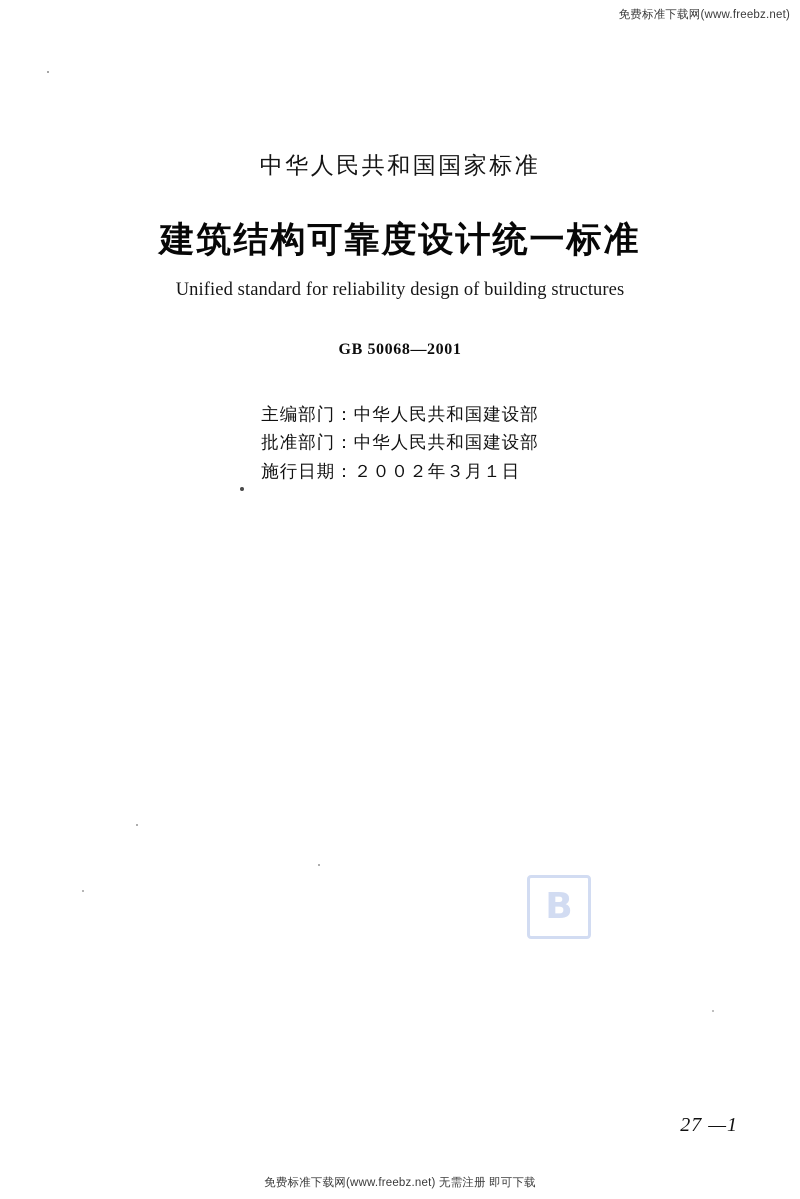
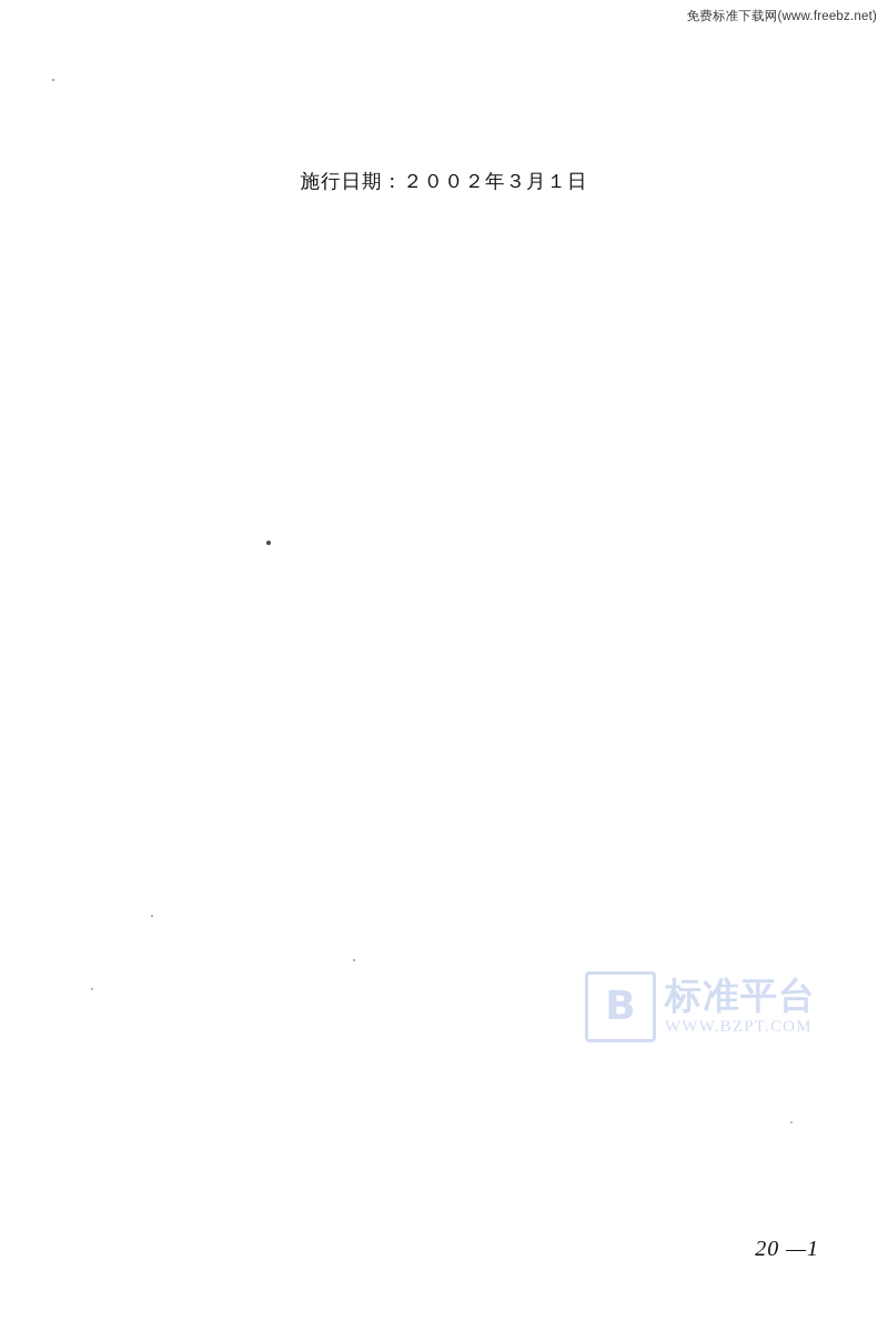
  免费标准下载网(www.freebz.net)
- 中华人民共和国国家标准
- 建筑结构可靠度设计统一标准
- Unified standard for reliability design of building structures
- GB 50068—2001
- 主编部门：中华人民共和国建设部
- 批准部门：中华人民共和国建设部
  施行日期：２００２年３月１日
  B
+ 标准平台
+ WWW.BZPT.COM
- 27 —1
+ 20 —1
- 免费标准下载网(www.freebz.net) 无需注册 即可下载
